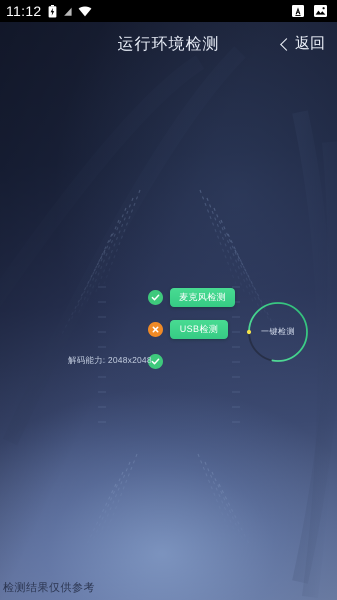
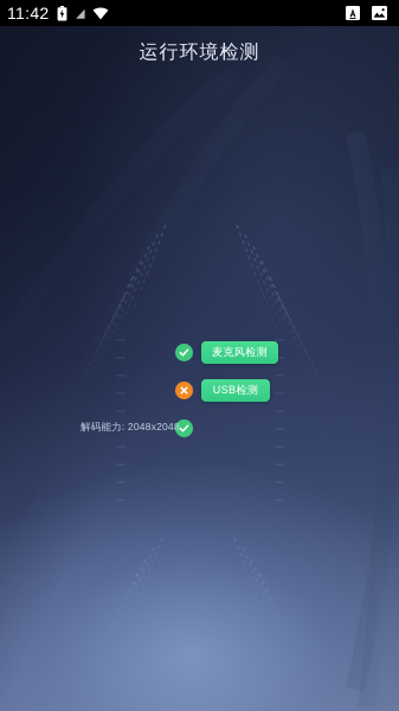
- 11:12
+ 11:42
  运行环境检测
- 返回
  麦克风检测
  USB检测
  解码能力: 2048x2048
- 一键检测
- 检测结果仅供参考
